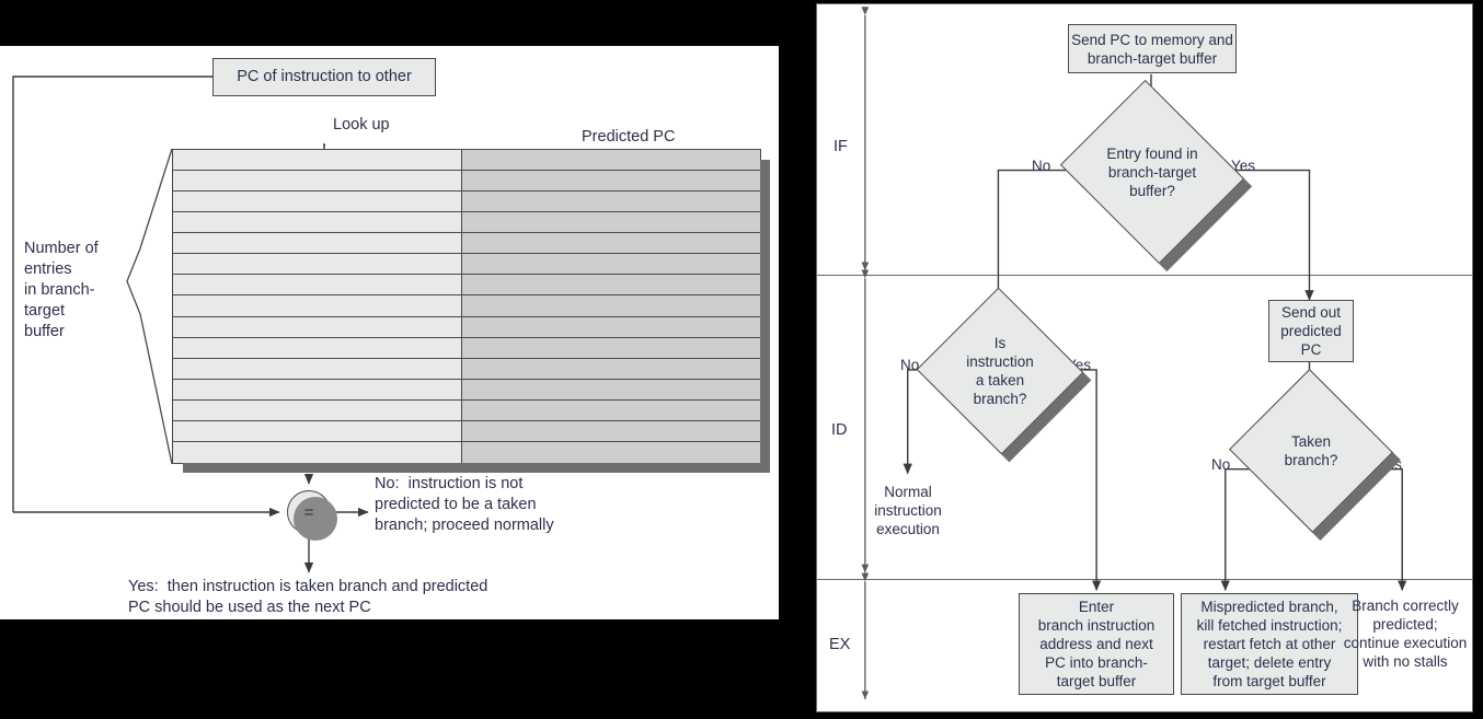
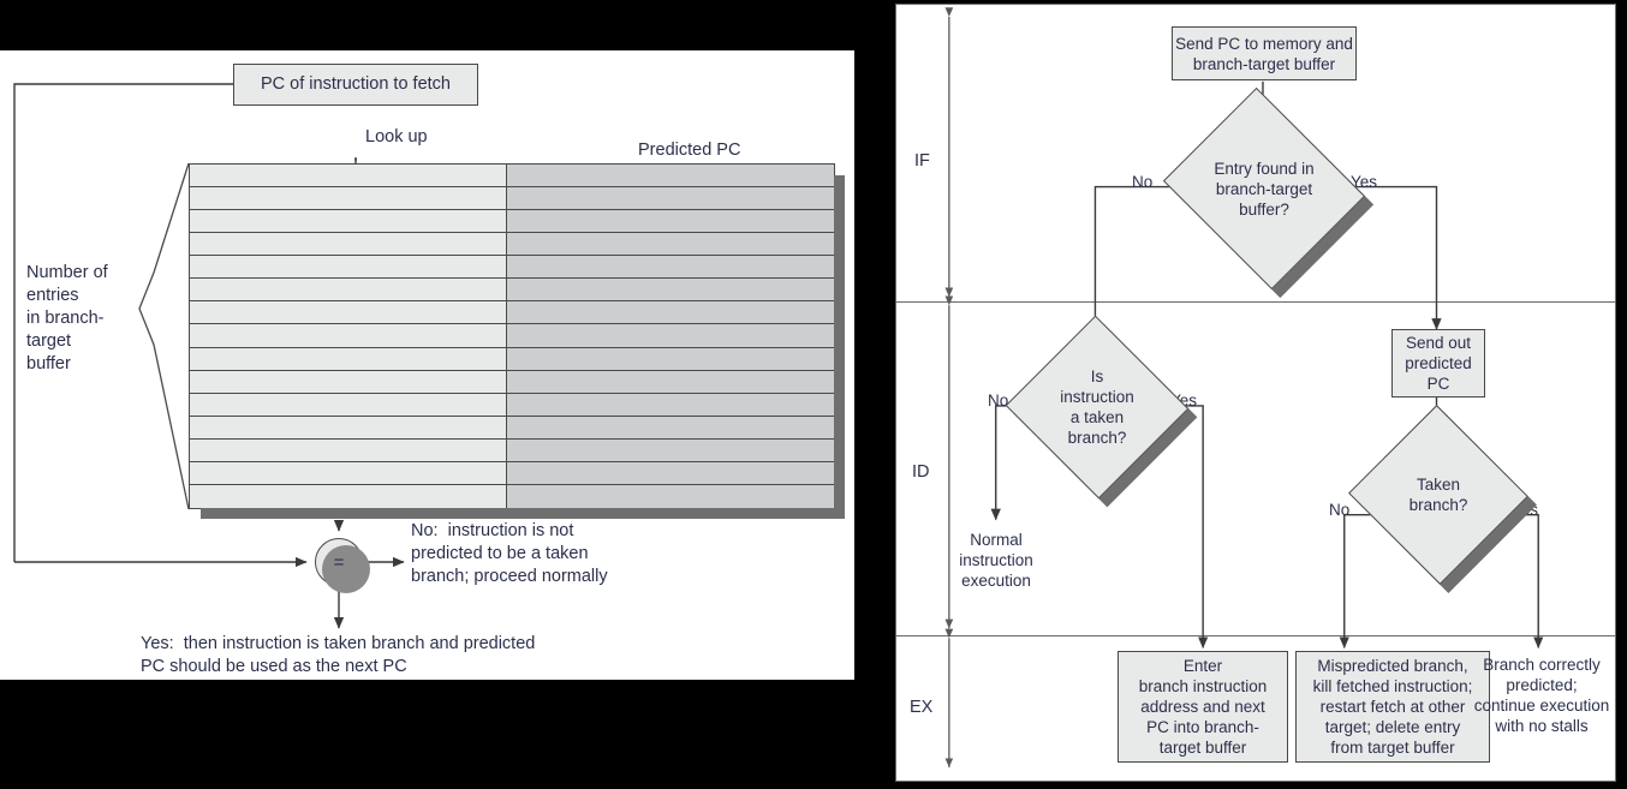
- PC of instruction to other
+ PC of instruction to fetch
  Look up
  Predicted PC
  Number of
  entries
  in branch-
  target
  buffer
  =
  No: instruction is not
  predicted to be a taken
  branch; proceed normally
  Yes: then instruction is taken branch and predicted
  PC should be used as the next PC
  IF
  ID
  EX
  Send PC to memory and
  branch-target buffer
  Entry found in
  branch-target
  buffer?
  No
  Yes
  Is
  instruction
  a taken
  branch?
  No
  Normal
  instruction
  execution
  Send out
  predicted
  PC
  Taken
  branch?
  No
  Enter
  branch instruction
  address and next
  PC into branch-
  target buffer
  Mispredicted branch,
  kill fetched instruction;
  restart fetch at other
  target; delete entry
  from target buffer
  Branch correctly
  predicted;
  continue execution
  with no stalls
